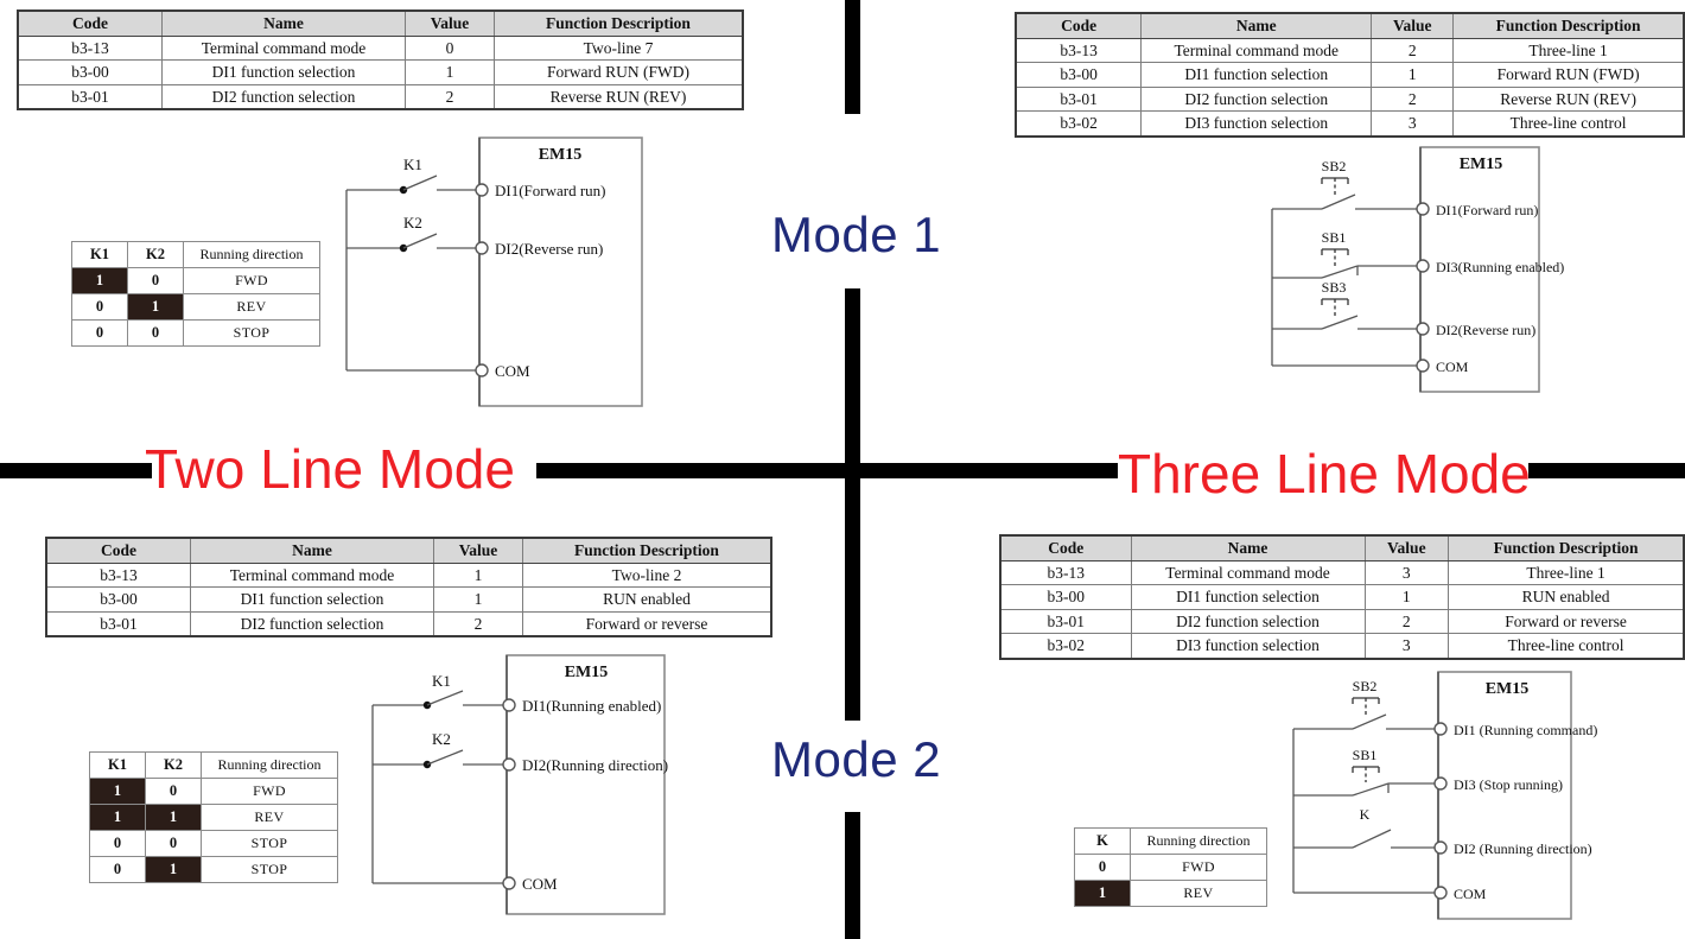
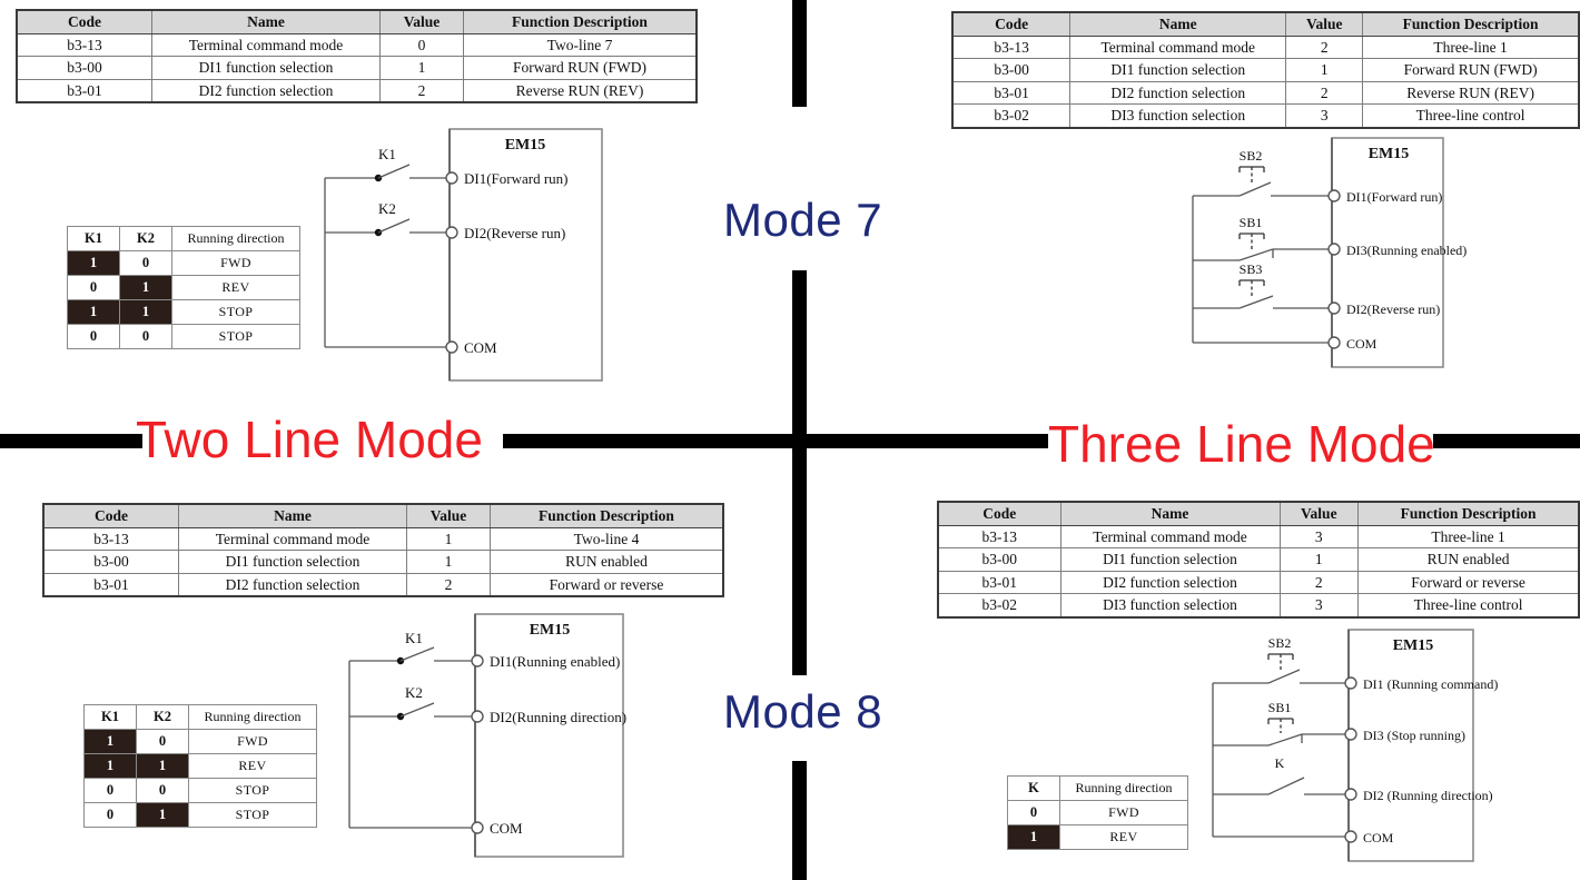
- Mode 1
+ Mode 7
- Mode 2
+ Mode 8
  Two Line Mode
  Three Line Mode
  Code	Name	Value	Function Description
  b3-13	Terminal command mode	0	Two-line 7
  b3-00	DI1 function selection	1	Forward RUN (FWD)
  b3-01	DI2 function selection	2	Reverse RUN (REV)
  K1	K2	Running direction
  1	0	FWD
  0	1	REV
+ 1	1	STOP
  0	0	STOP
  EM15
  K1
  DI1(Forward run)
  K2
  DI2(Reverse run)
  COM
  Code	Name	Value	Function Description
  b3-13	Terminal command mode	2	Three-line 1
  b3-00	DI1 function selection	1	Forward RUN (FWD)
  b3-01	DI2 function selection	2	Reverse RUN (REV)
  b3-02	DI3 function selection	3	Three-line control
  EM15
  SB2
  DI1(Forward run)
  SB1
  DI3(Running enabled)
  SB3
  DI2(Reverse run)
  COM
  Code	Name	Value	Function Description
- b3-13	Terminal command mode	1	Two-line 2
+ b3-13	Terminal command mode	1	Two-line 4
  b3-00	DI1 function selection	1	RUN enabled
  b3-01	DI2 function selection	2	Forward or reverse
  K1	K2	Running direction
  1	0	FWD
  1	1	REV
  0	0	STOP
  0	1	STOP
  EM15
  K1
  DI1(Running enabled)
  K2
  DI2(Running direction)
  COM
  Code	Name	Value	Function Description
  b3-13	Terminal command mode	3	Three-line 1
  b3-00	DI1 function selection	1	RUN enabled
  b3-01	DI2 function selection	2	Forward or reverse
  b3-02	DI3 function selection	3	Three-line control
  K	Running direction
  0	FWD
  1	REV
  EM15
  SB2
  DI1 (Running command)
  SB1
  DI3 (Stop running)
  K
  DI2 (Running direction)
  COM
